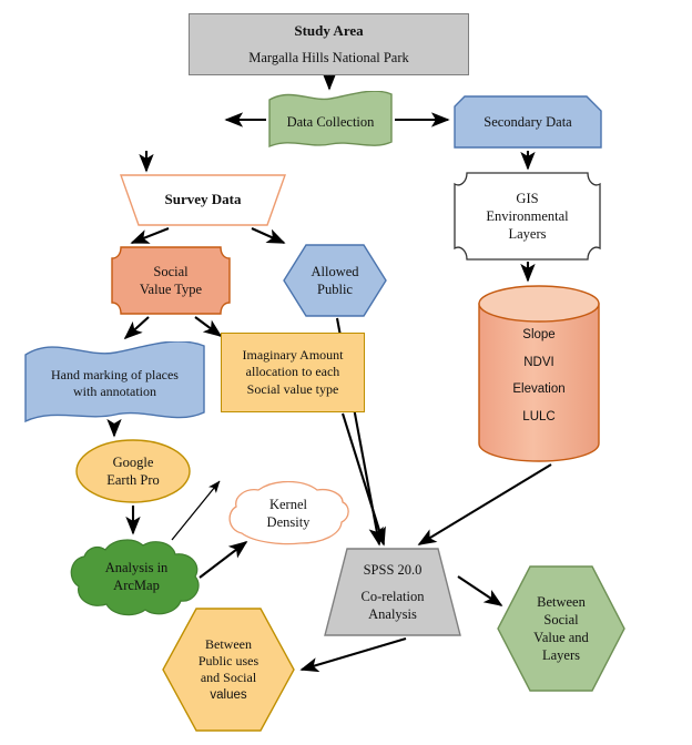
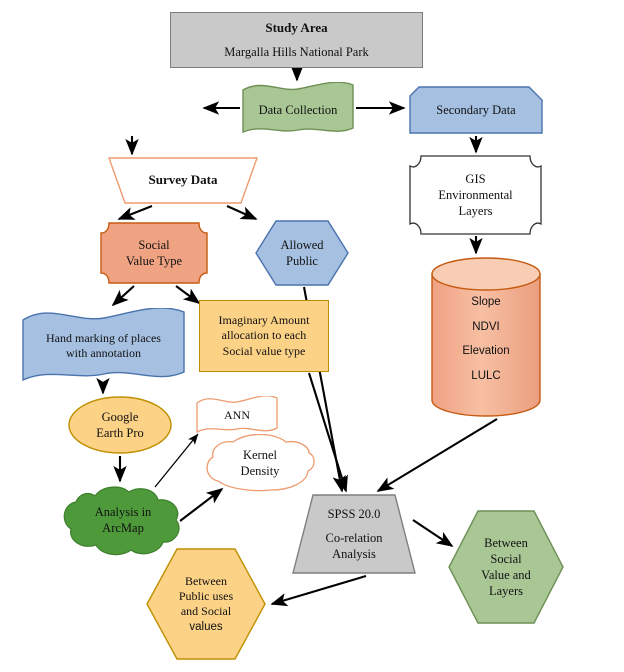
  Study Area
  Margalla Hills National Park
  Data Collection
  Secondary Data
  Survey Data
  Social
  Value Type
  Allowed
  Public
  Hand marking of places
  with annotation
  Imaginary Amount
  allocation to each
  Social value type
  GIS
  Environmental
  Layers
  Slope
  NDVI
  Elevation
  LULC
  Google
  Earth Pro
+ ANN
  Kernel
  Density
  Analysis in
  ArcMap
  SPSS 20.0
  Co-relation
  Analysis
  Between
  Public uses
  and Social
  values
  Between
  Social
  Value and
  Layers
